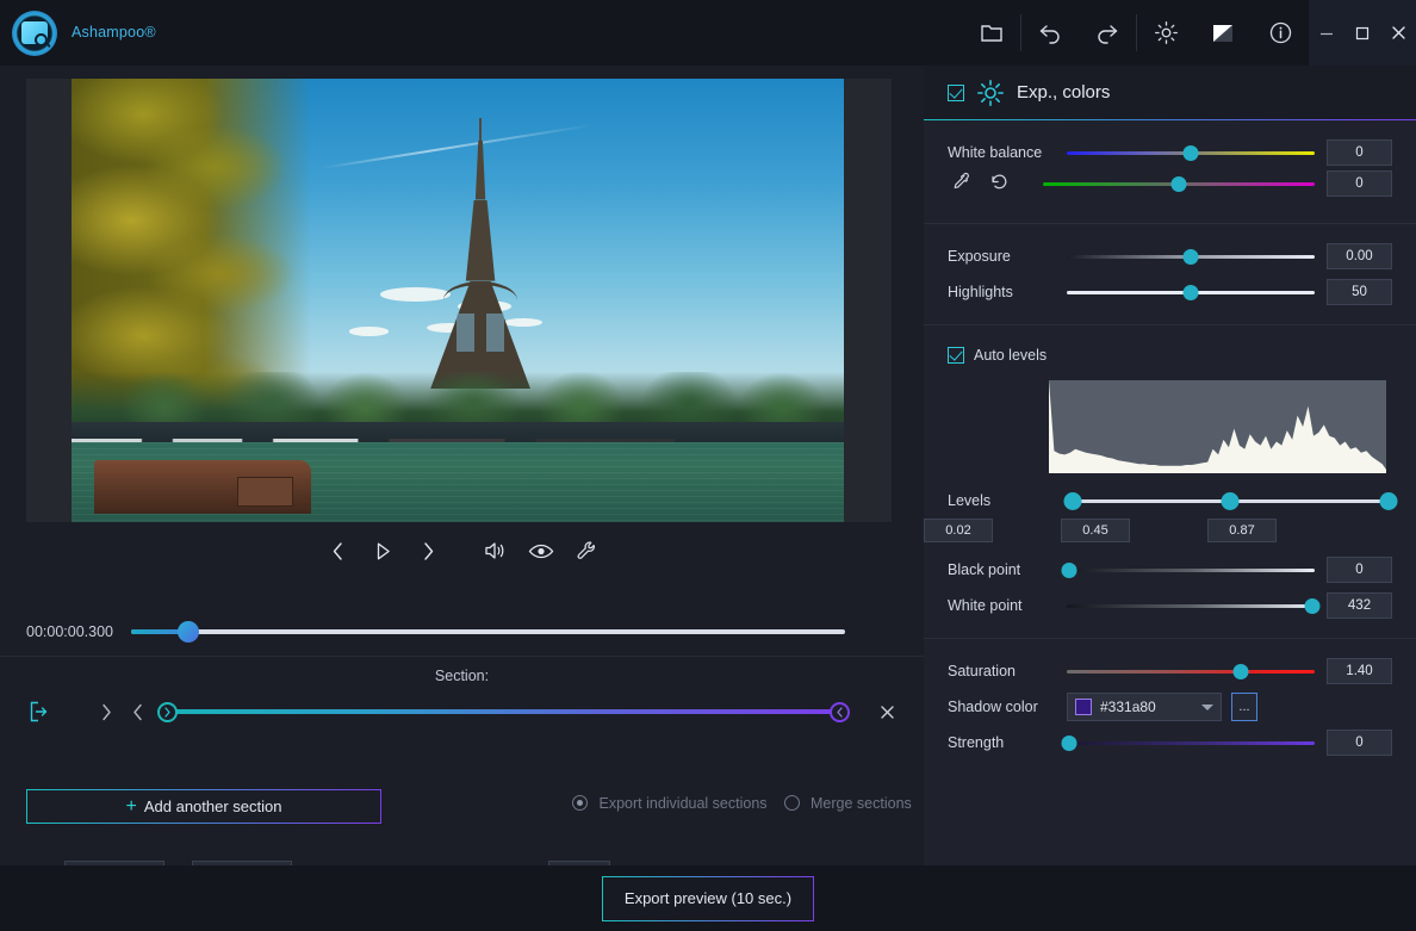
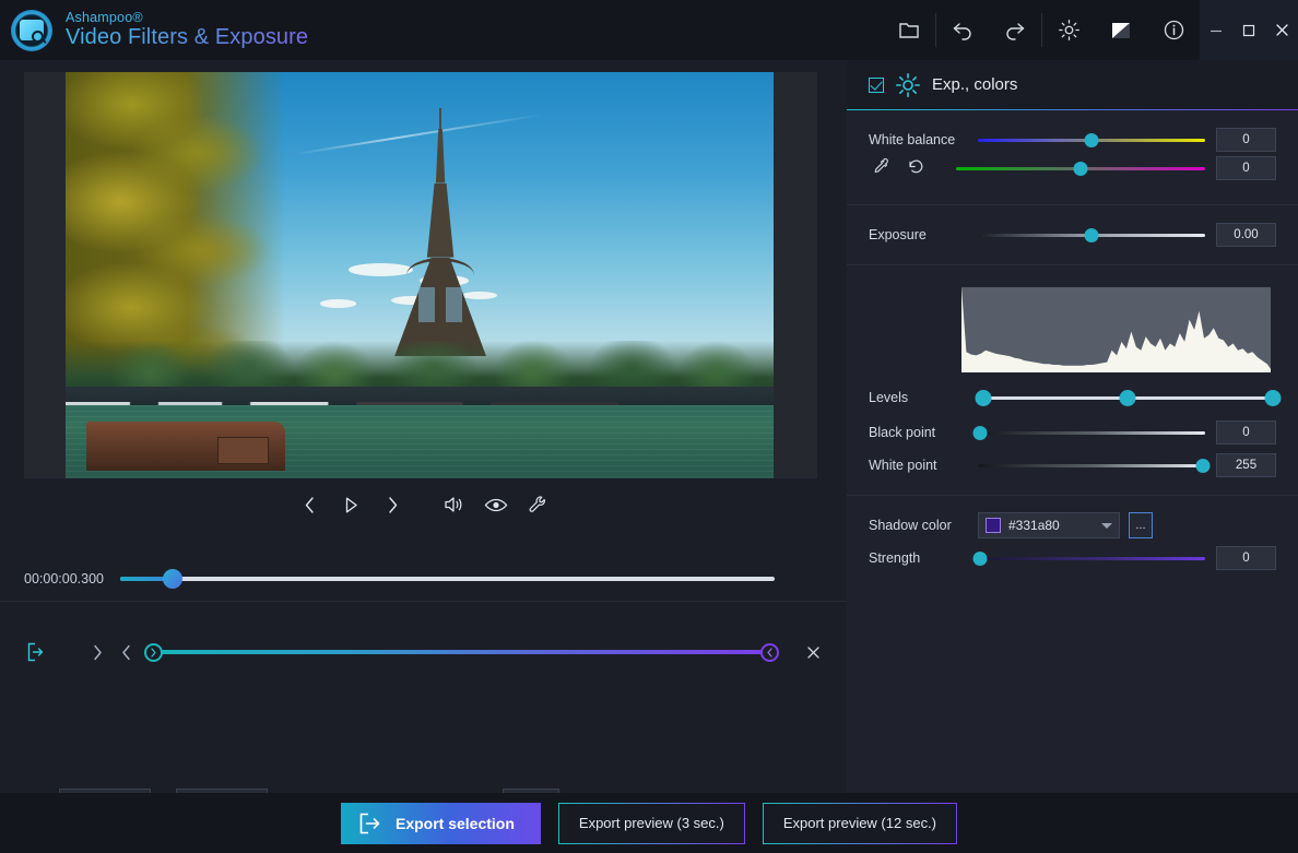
  Ashampoo®
+ Video Filters & Exposure
  00:00:00.300
- Section:
- +
- Add another section
- Export individual sections
- Merge sections
  Exp., colors
  White balance
  0
  0
  Exposure
  0.00
- Highlights
- 50
- Auto levels
  Levels
- 0.02
- 0.45
- 0.87
  Black point
  0
  White point
- 432
+ 255
- Saturation
- 1.40
  Shadow color
  #331a80
  ...
  Strength
  0
+ Export selection
+ Export preview (3 sec.)
- Export preview (10 sec.)
+ Export preview (12 sec.)
